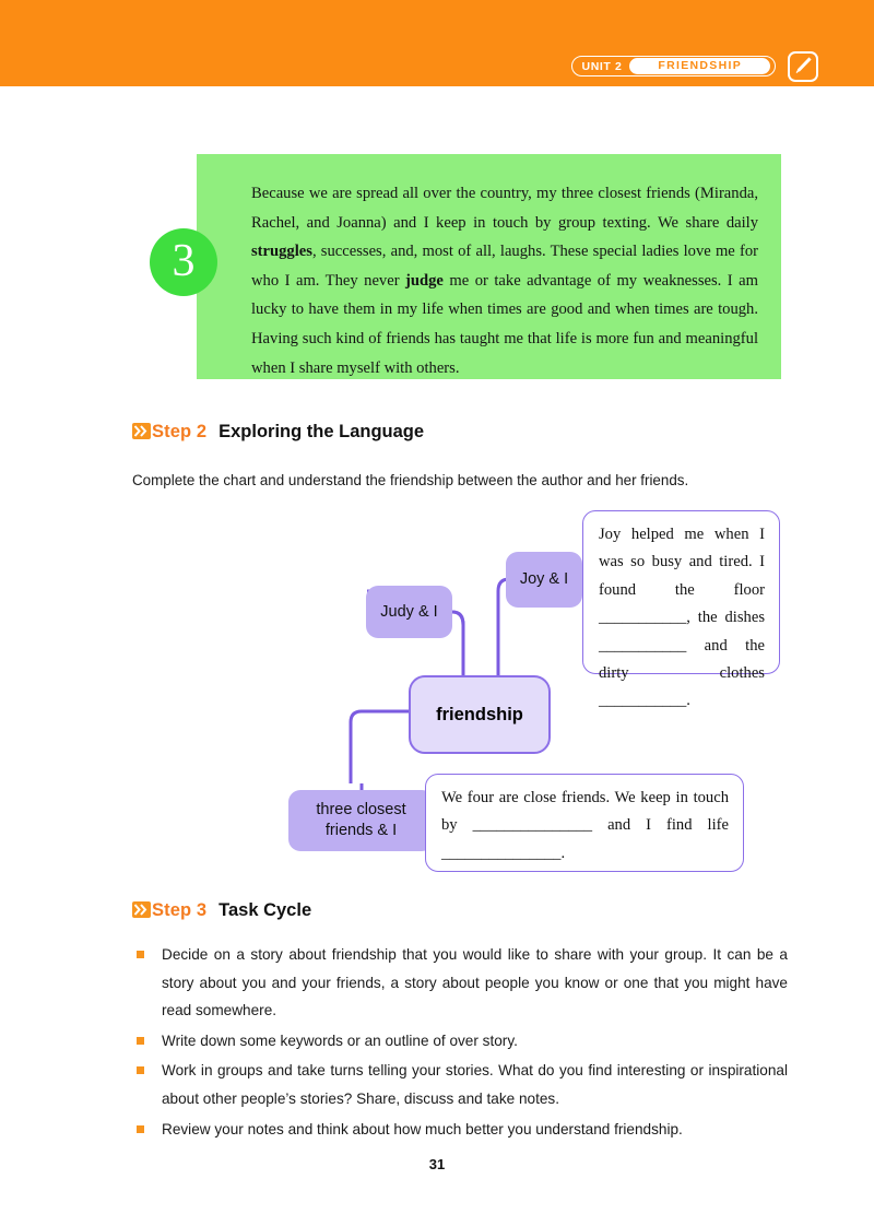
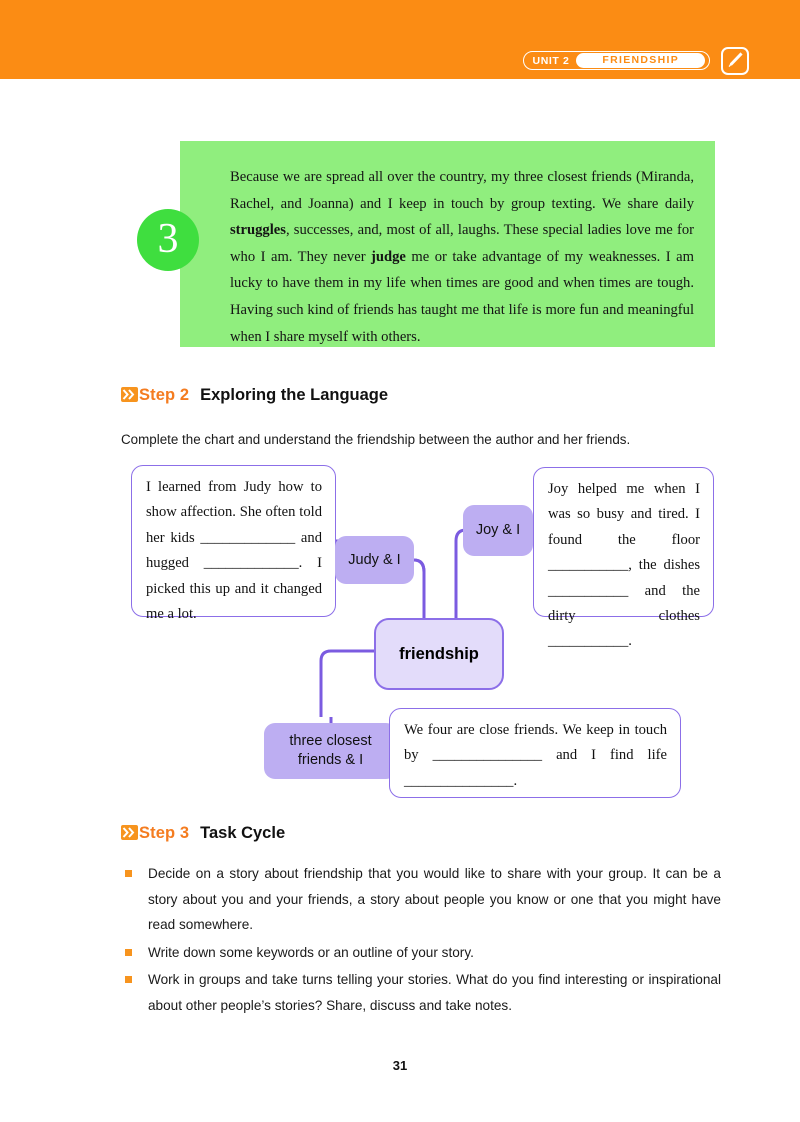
  UNIT 2
  FRIENDSHIP
  3
  Because we are spread all over the country, my three closest friends (Miranda, Rachel, and Joanna) and I keep in touch by group texting. We share daily struggles, successes, and, most of all, laughs. These special ladies love me for who I am. They never judge me or take advantage of my weaknesses. I am lucky to have them in my life when times are good and when times are tough. Having such kind of friends has taught me that life is more fun and meaningful when I share myself with others.
  Step 2
  Exploring the Language
  Complete the chart and understand the friendship between the author and her friends.
+ I learned from Judy how to show affection. She often told her kids _____________ and hugged _____________. I picked this up and it changed me a lot.
  Joy helped me when I was so busy and tired. I found the floor ___________, the dishes ___________ and the dirty clothes ___________.
  Judy & I
  Joy & I
  friendship
  three closest
  friends & I
  We four are close friends. We keep in touch by _______________ and I find life _______________.
  Step 3
  Task Cycle
  Decide on a story about friendship that you would like to share with your group. It can be a story about you and your friends, a story about people you know or one that you might have read somewhere.
- Write down some keywords or an outline of over story.
+ Write down some keywords or an outline of your story.
  Work in groups and take turns telling your stories. What do you find interesting or inspirational about other people’s stories? Share, discuss and take notes.
- Review your notes and think about how much better you understand friendship.
  31
